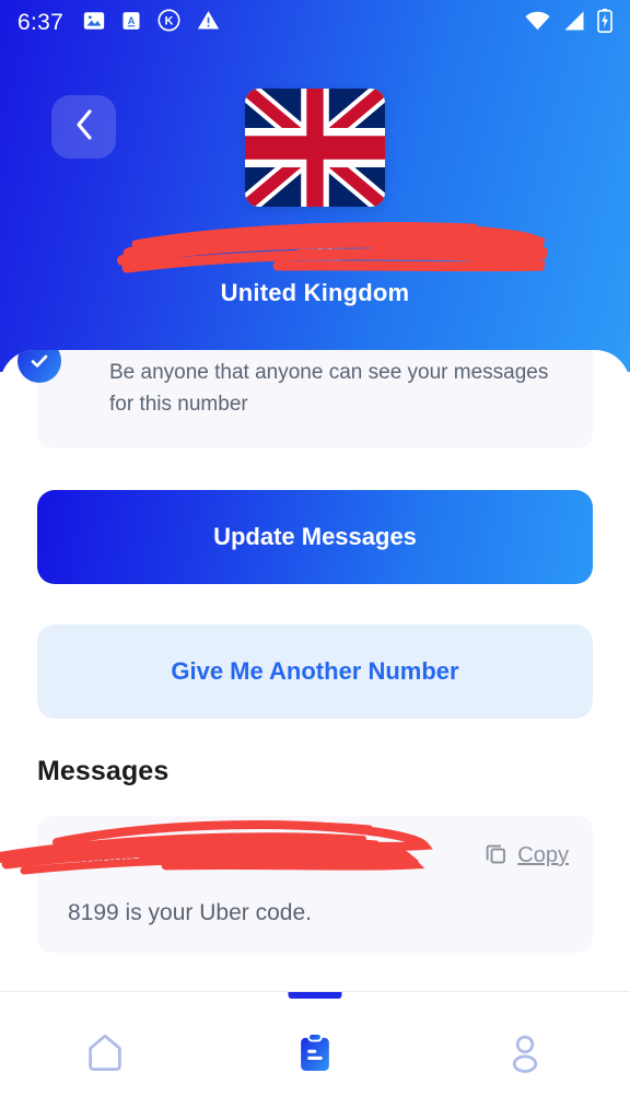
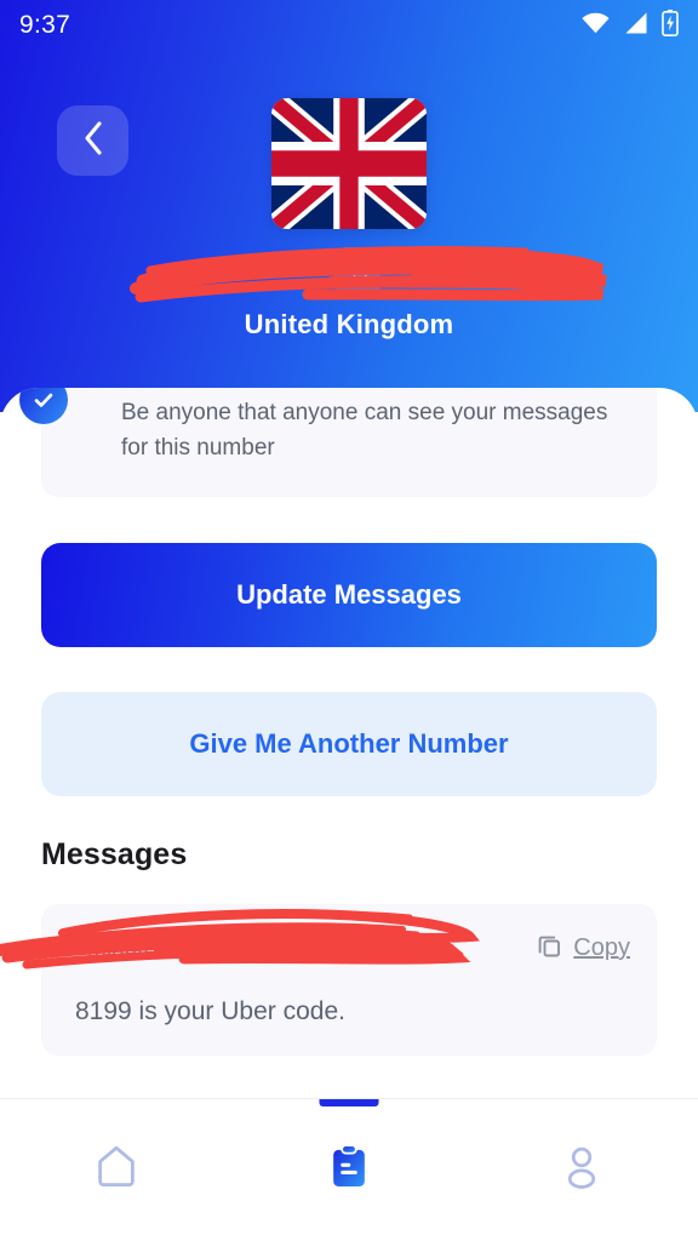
- 6:37
+ 9:37
- A
- K
  United Kingdom
  Be anyone that anyone can see your messages for this number
  Update Messages
  Give Me Another Number
  Messages
  Copy
  8199 is your Uber code.
